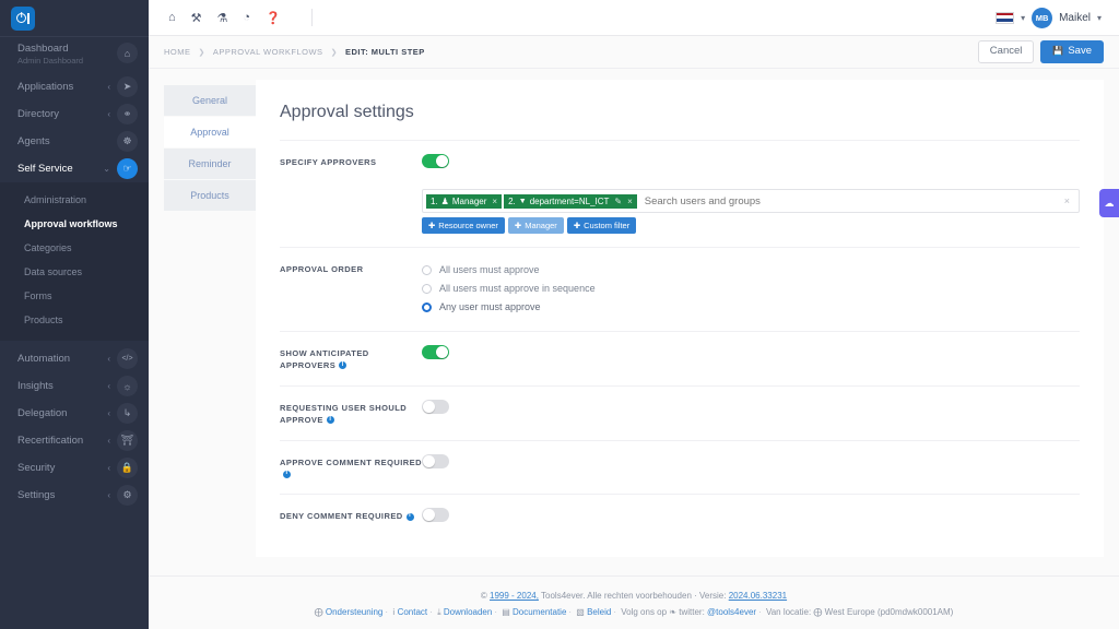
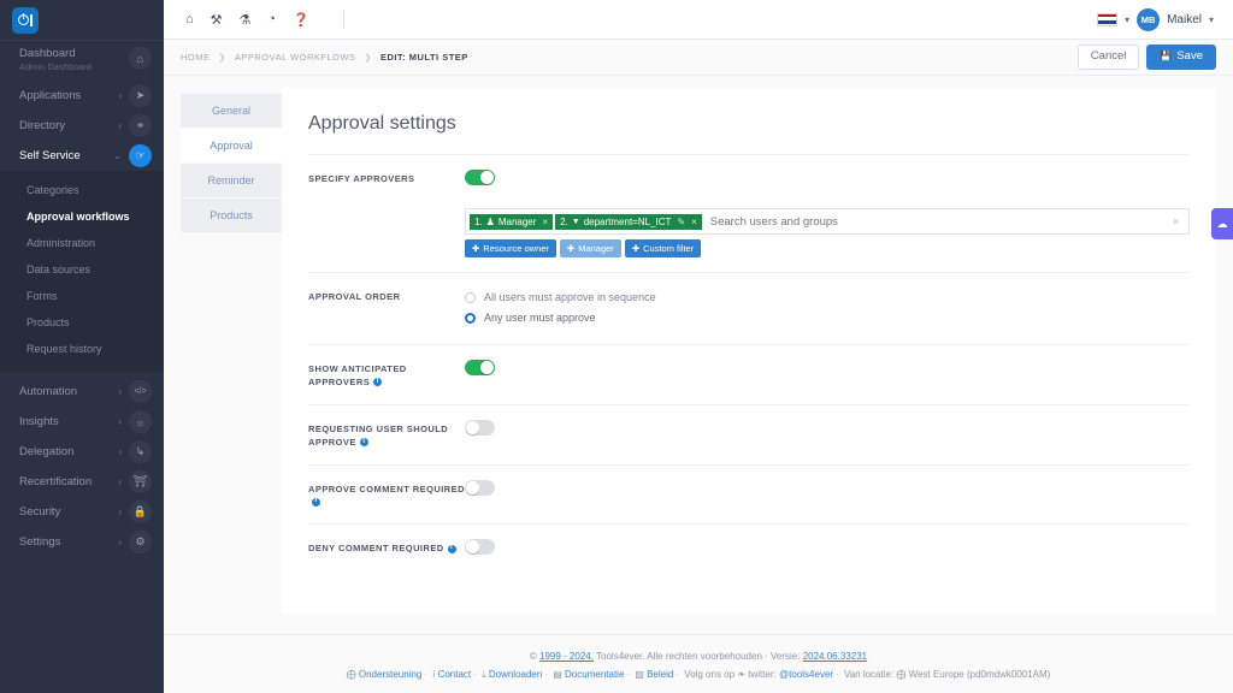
  Dashboard
  Admin Dashboard
  ⌂
  Applications
  ‹
  ➤
  Directory
  ‹
  ⚭
- Agents
- ☸
  Self Service
  ⌄
  ☞
- Administration
+ Categories
  Approval workflows
- Categories
+ Administration
  Data sources
  Forms
  Products
+ Request history
  Automation
  ‹
  Insights
  ‹
  ☼
  Delegation
  ‹
  ↳
  Recertification
  ‹
  ⛩
  Security
  ‹
  🔒
  Settings
  ‹
  ⚙
  ⌂
  ⚒
  ⚗
  ◔
  ❓
  ▾
  MB
  Maikel
  ▾
  HOME
  APPROVAL WORKFLOWS
  EDIT: MULTI STEP
  Cancel
  💾
  Save
  General
  Approval
  Reminder
  Products
  Approval settings
  SPECIFY APPROVERS
  1.
  ♟
  Manager
  ×
  2.
  department=NL_ICT
  ✎
  ×
  Search users and groups
  ×
  ✚
  Resource owner
  ✚
  Manager
  ✚
  Custom filter
  APPROVAL ORDER
- All users must approve
  All users must approve in sequence
  Any user must approve
  SHOW ANTICIPATED APPROVERS
  REQUESTING USER SHOULD APPROVE
  APPROVE COMMENT REQUIRED
  DENY COMMENT REQUIRED
  ☁
  © 1999 - 2024, Tools4ever. Alle rechten voorbehouden · Versie: 2024.06.33231
  ⨁ Ondersteuning · ℹ Contact · ⤓ Downloaden · ▤ Documentatie · ▧ Beleid · Volg ons op ❧ twitter: @tools4ever · Van locatie: ⨁ West Europe (pd0mdwk0001AM)
